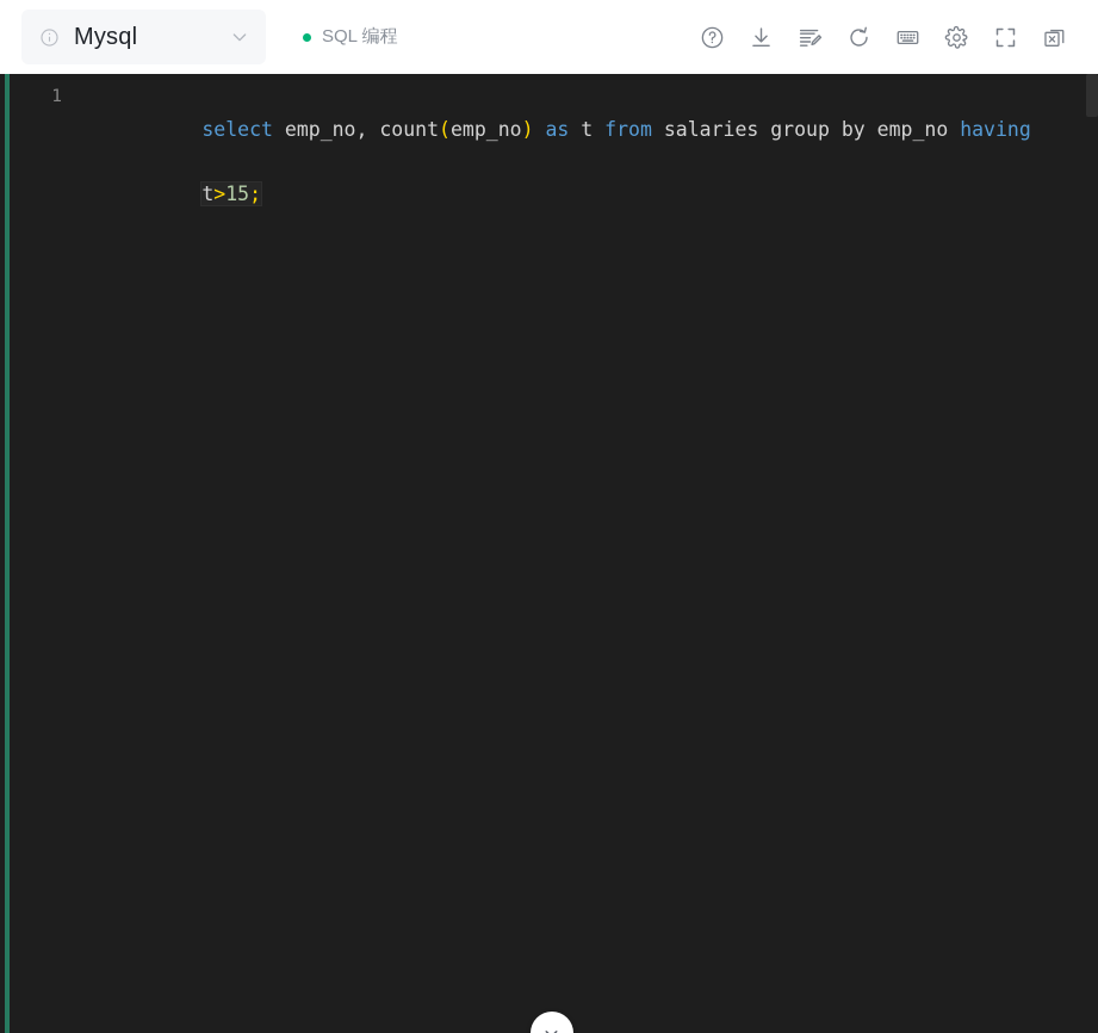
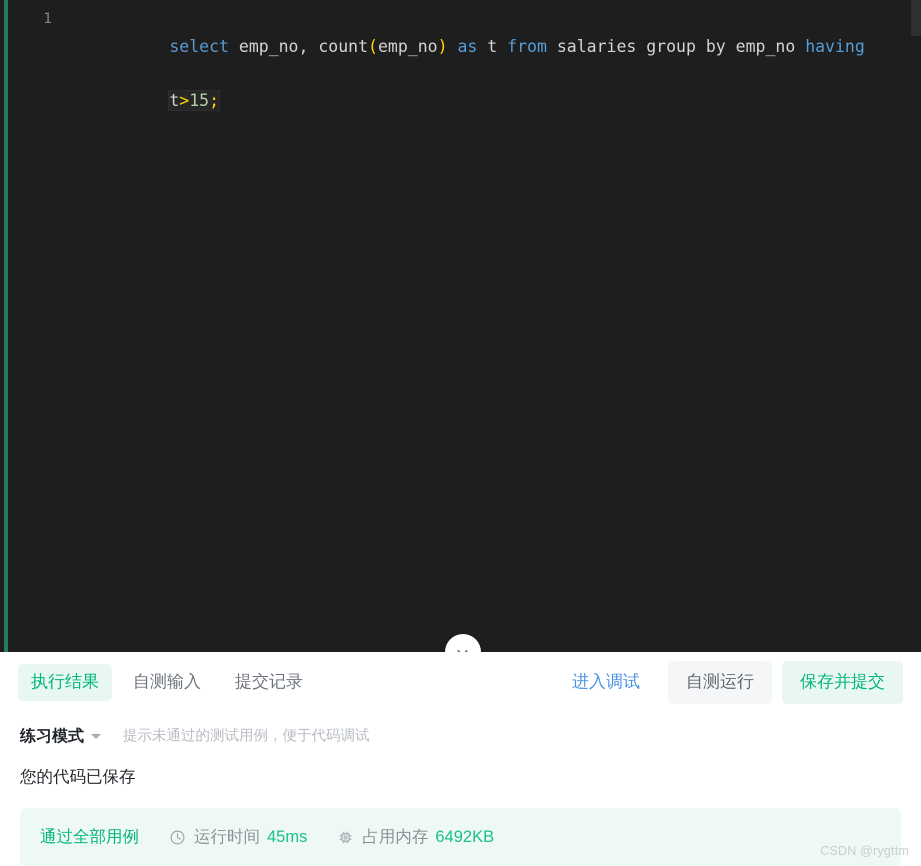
- Mysql
- SQL 编程
  1
  select emp_no, count(emp_no) as t from salaries group by emp_no having
  t>15;
+ 执行结果
+ 自测输入
+ 提交记录
+ 进入调试
+ 自测运行
+ 保存并提交
+ 练习模式
+ 提示未通过的测试用例，便于代码调试
+ 您的代码已保存
+ 通过全部用例
+ 运行时间
+ 45ms
+ 占用内存
+ 6492KB
+ CSDN @rygttm
